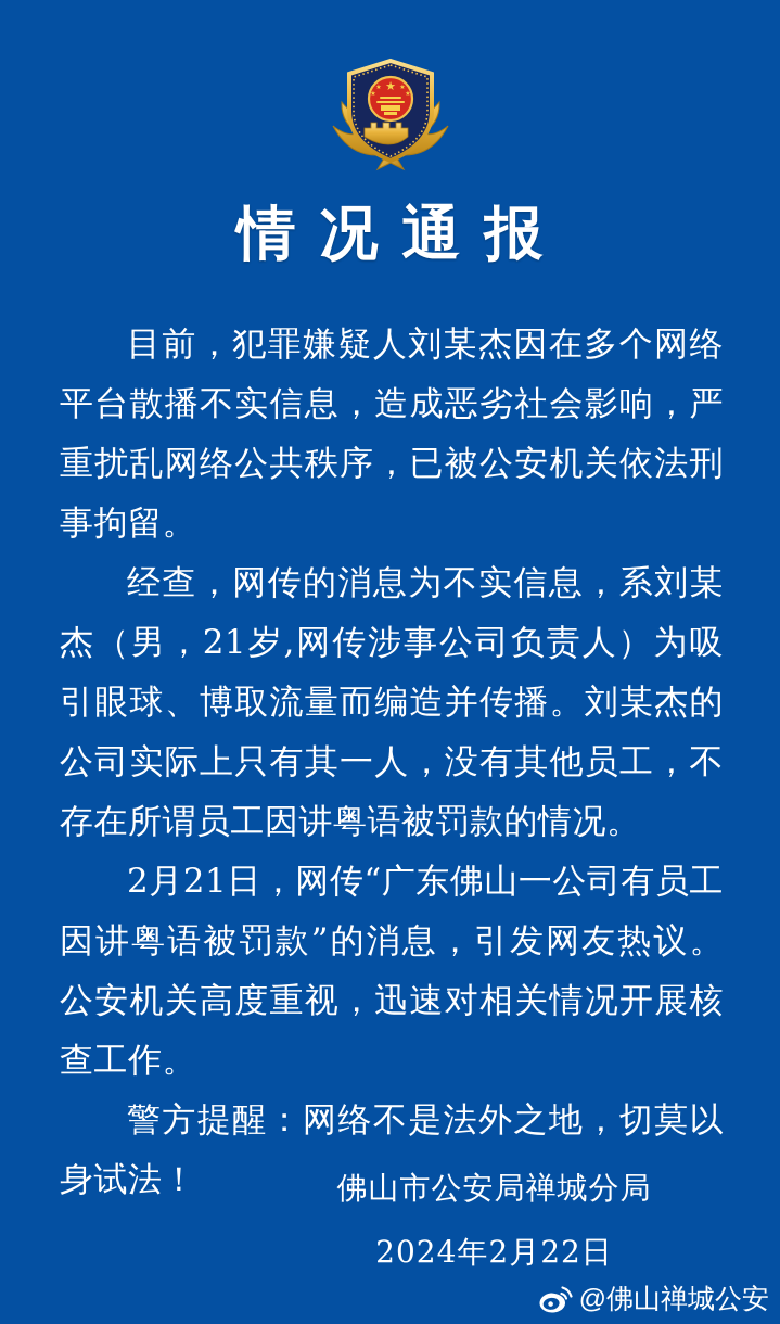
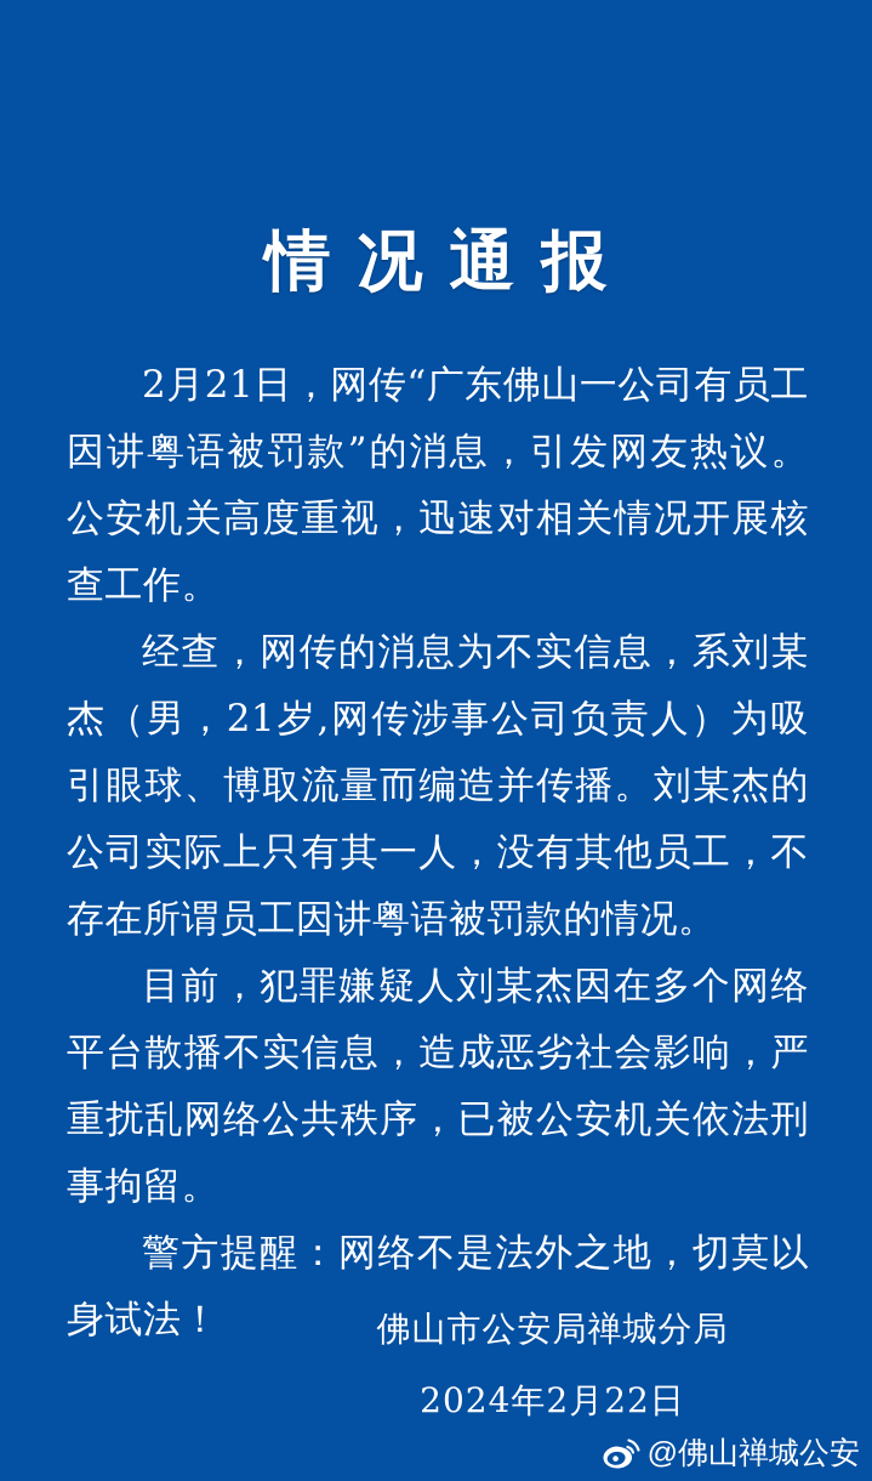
- ★
  情况通报
- 目前，犯罪嫌疑人刘某杰因在多个网络平台散播不实信息，造成恶劣社会影响，严重扰乱网络公共秩序，已被公安机关依法刑事拘留。
+ 2月21日，网传“广东佛山一公司有员工因讲粤语被罚款”的消息，引发网友热议。公安机关高度重视，迅速对相关情况开展核查工作。
  经查，网传的消息为不实信息，系刘某杰（男，21岁,网传涉事公司负责人）为吸引眼球、博取流量而编造并传播。刘某杰的公司实际上只有其一人，没有其他员工，不存在所谓员工因讲粤语被罚款的情况。
- 2月21日，网传“广东佛山一公司有员工因讲粤语被罚款”的消息，引发网友热议。公安机关高度重视，迅速对相关情况开展核查工作。
+ 目前，犯罪嫌疑人刘某杰因在多个网络平台散播不实信息，造成恶劣社会影响，严重扰乱网络公共秩序，已被公安机关依法刑事拘留。
  警方提醒：网络不是法外之地，切莫以身试法！
  佛山市公安局禅城分局
  2024年2月22日
  @佛山禅城公安
